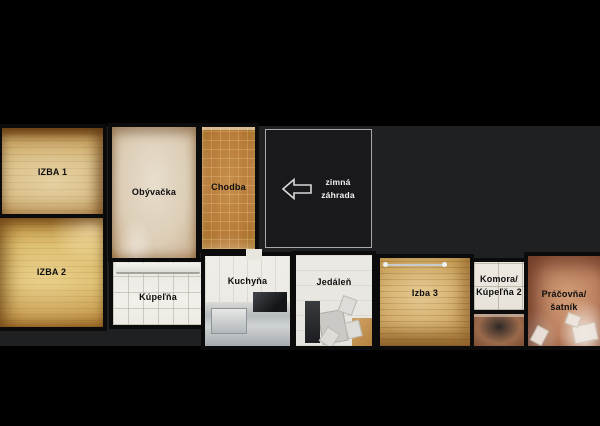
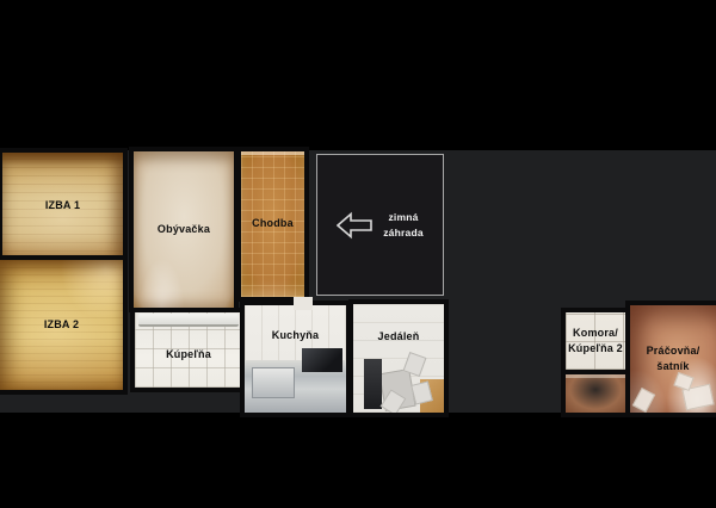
  IZBA 1
  Obývačka
  Chodba
  zimná
  záhrada
  IZBA 2
  Kúpeľňa
  Kuchyňa
  Jedáleň
- Izba 3
  Komora/
  Kúpeľňa 2
  Práčovňa/
  šatník
